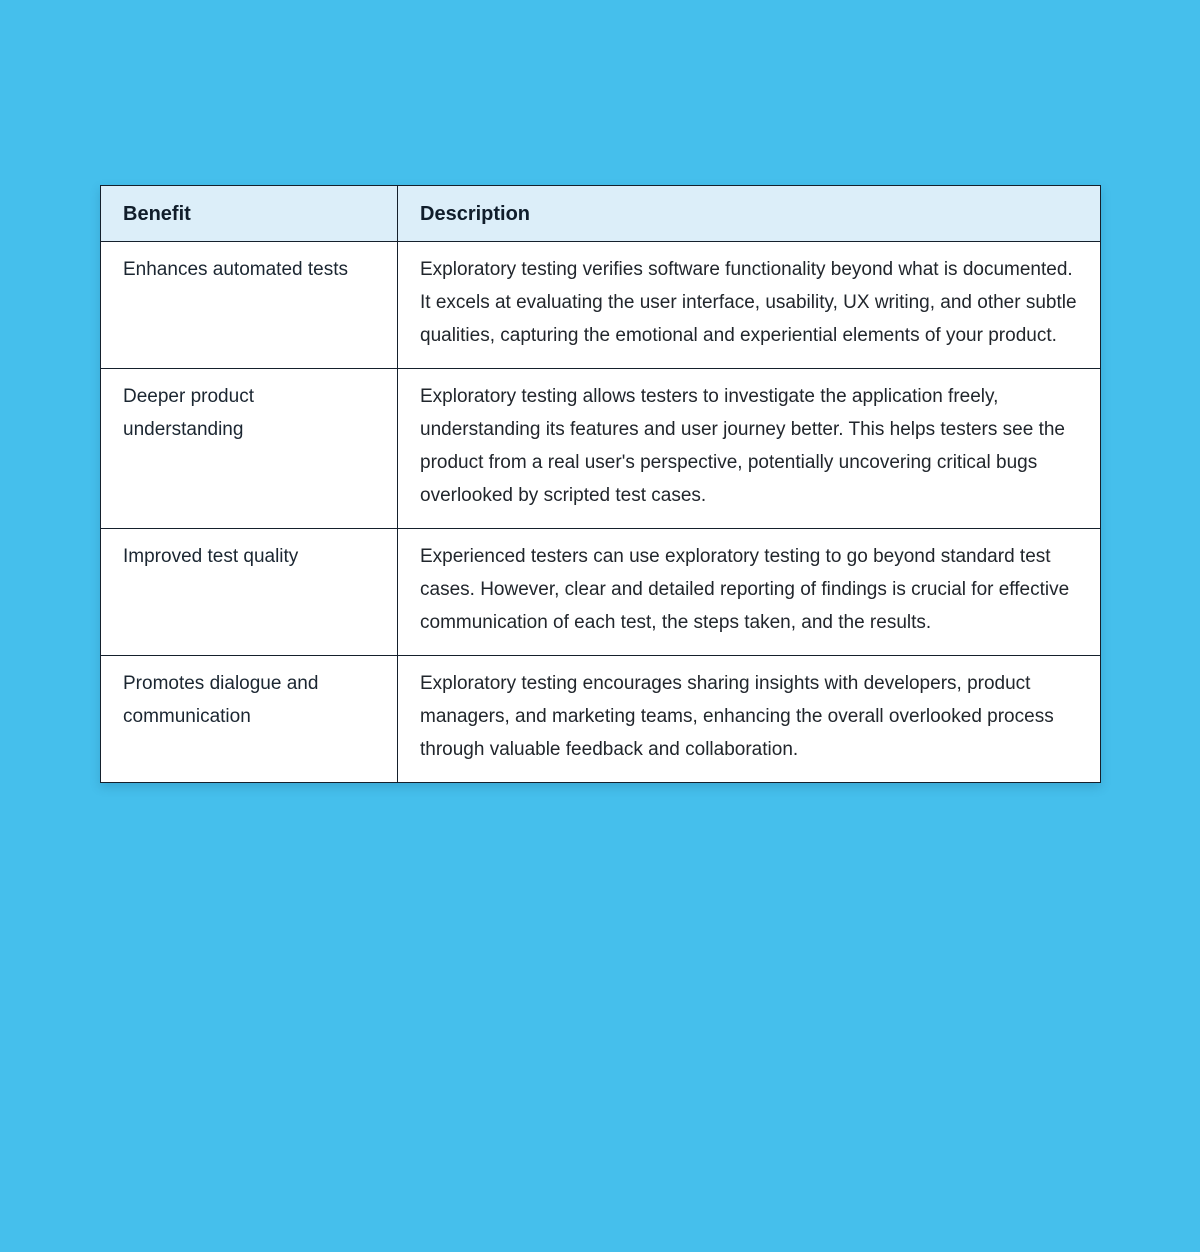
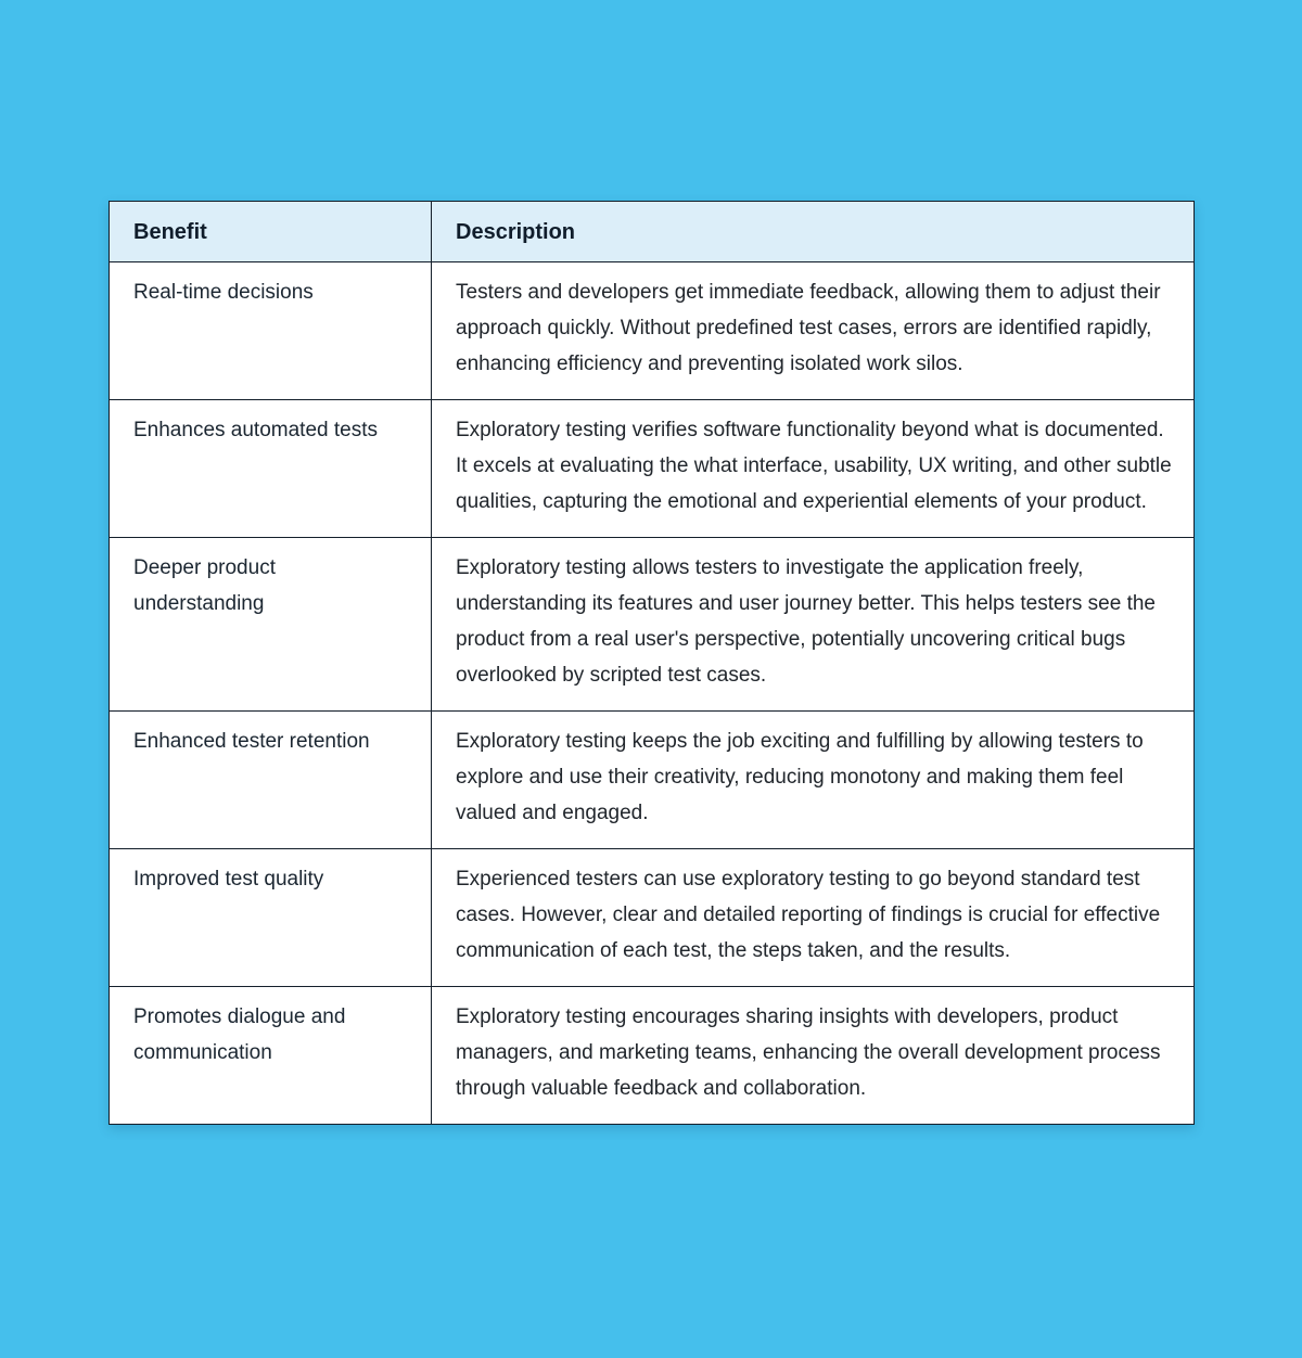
  Benefit	Description
+ Real-time decisions	Testers and developers get immediate feedback, allowing them to adjust their approach quickly. Without predefined test cases, errors are identified rapidly, enhancing efficiency and preventing isolated work silos.
- Enhances automated tests	Exploratory testing verifies software functionality beyond what is documented. It excels at evaluating the user interface, usability, UX writing, and other subtle qualities, capturing the emotional and experiential elements of your product.
+ Enhances automated tests	Exploratory testing verifies software functionality beyond what is documented. It excels at evaluating the what interface, usability, UX writing, and other subtle qualities, capturing the emotional and experiential elements of your product.
  Deeper product understanding	Exploratory testing allows testers to investigate the application freely, understanding its features and user journey better. This helps testers see the product from a real user's perspective, potentially uncovering critical bugs overlooked by scripted test cases.
+ Enhanced tester retention	Exploratory testing keeps the job exciting and fulfilling by allowing testers to explore and use their creativity, reducing monotony and making them feel valued and engaged.
  Improved test quality	Experienced testers can use exploratory testing to go beyond standard test cases. However, clear and detailed reporting of findings is crucial for effective communication of each test, the steps taken, and the results.
- Promotes dialogue and communication	Exploratory testing encourages sharing insights with developers, product managers, and marketing teams, enhancing the overall overlooked process through valuable feedback and collaboration.
+ Promotes dialogue and communication	Exploratory testing encourages sharing insights with developers, product managers, and marketing teams, enhancing the overall development process through valuable feedback and collaboration.
